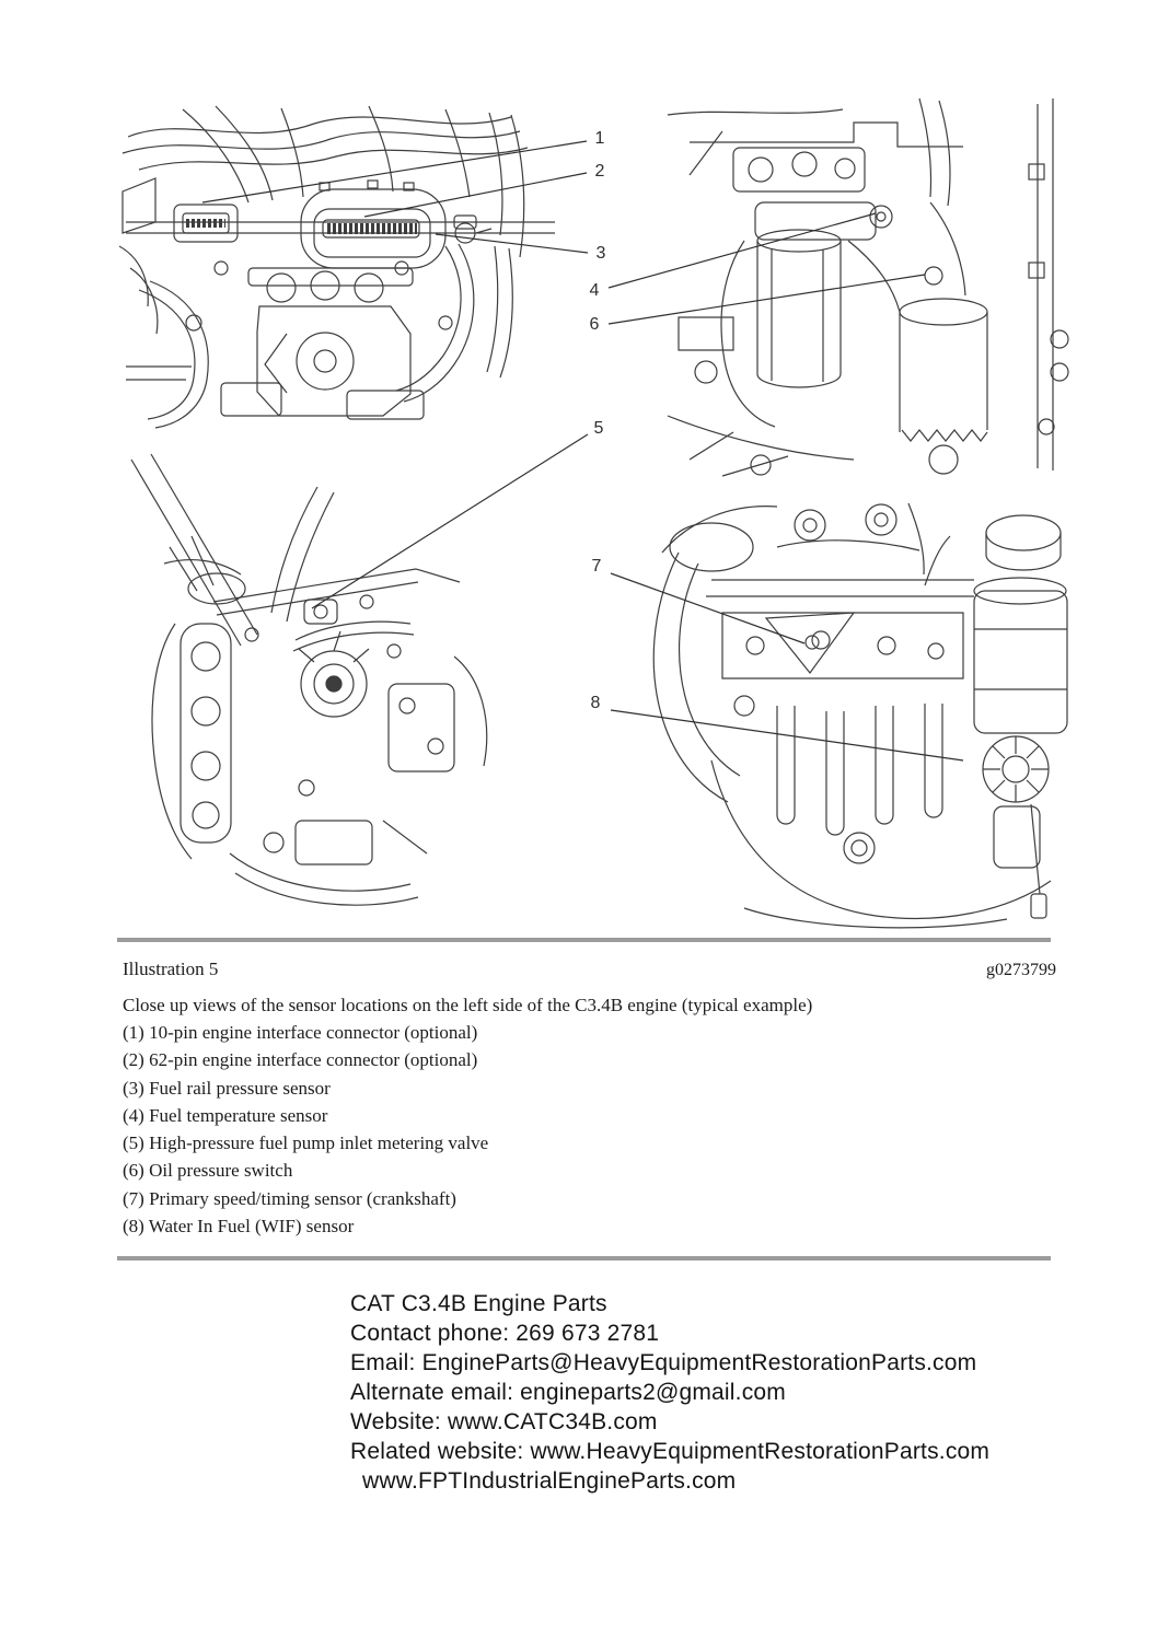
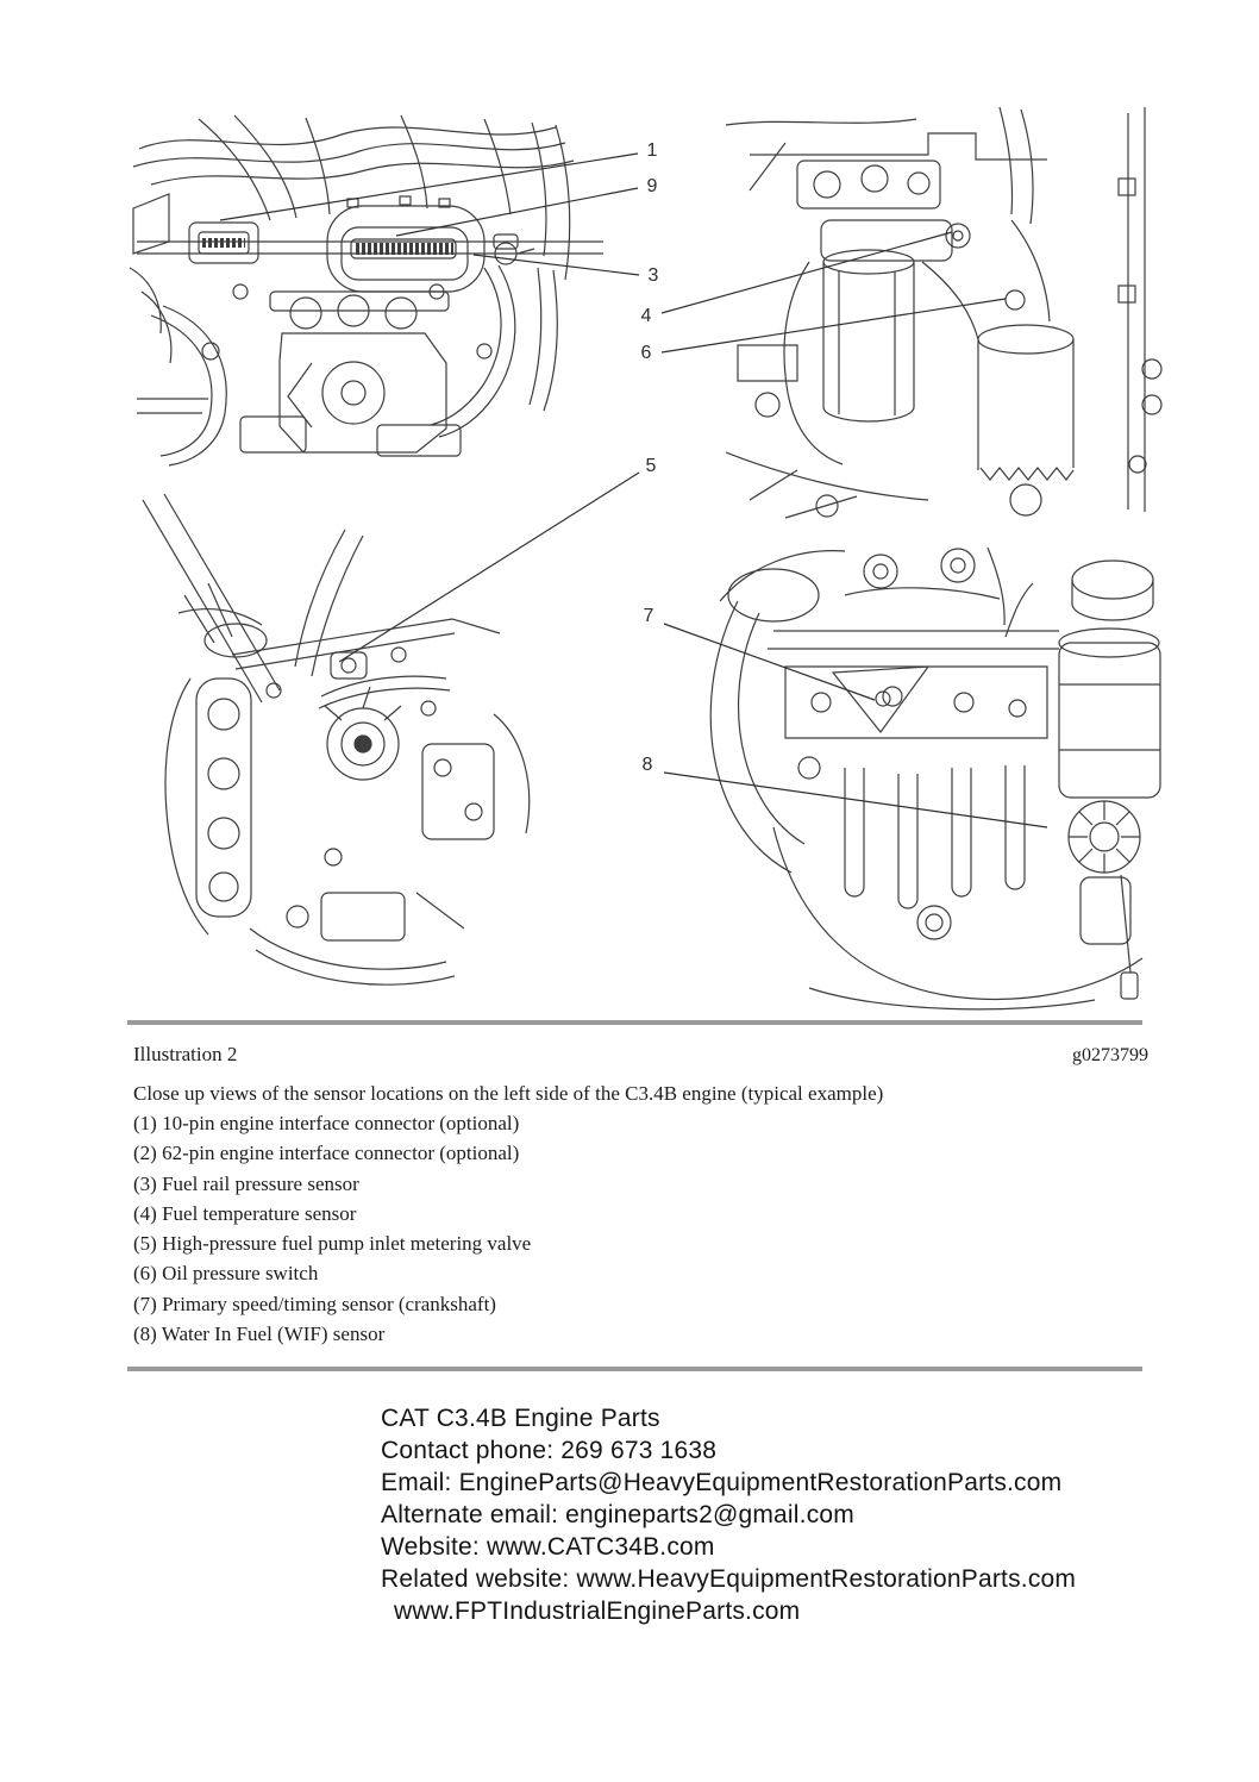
  1
- 2
+ 9
  3
  4
  5
  6
  7
  8
- Illustration 5
+ Illustration 2
  g0273799
  Close up views of the sensor locations on the left side of the C3.4B engine (typical example)
  (1) 10-pin engine interface connector (optional)
  (2) 62-pin engine interface connector (optional)
  (3) Fuel rail pressure sensor
  (4) Fuel temperature sensor
  (5) High-pressure fuel pump inlet metering valve
  (6) Oil pressure switch
  (7) Primary speed/timing sensor (crankshaft)
  (8) Water In Fuel (WIF) sensor
  CAT C3.4B Engine Parts
- Contact phone: 269 673 2781
+ Contact phone: 269 673 1638
  Email: EngineParts@HeavyEquipmentRestorationParts.com
  Alternate email: engineparts2@gmail.com
  Website: www.CATC34B.com
  Related website: www.HeavyEquipmentRestorationParts.com
  www.FPTIndustrialEngineParts.com
